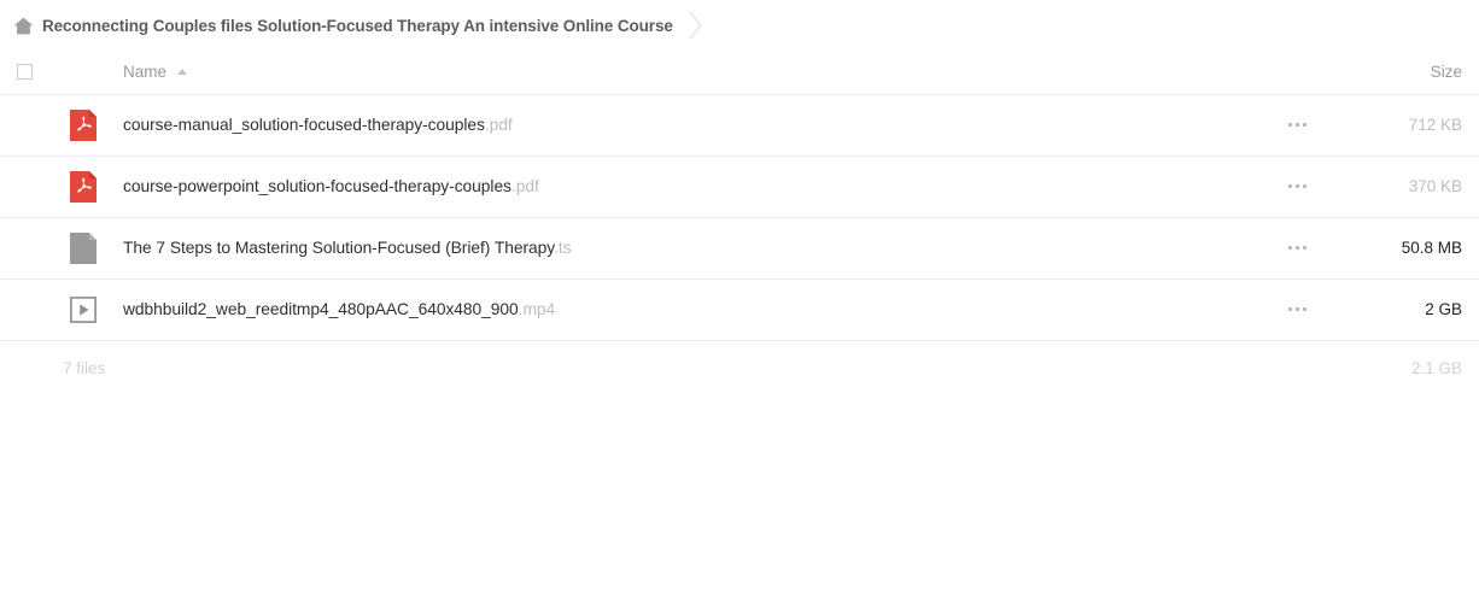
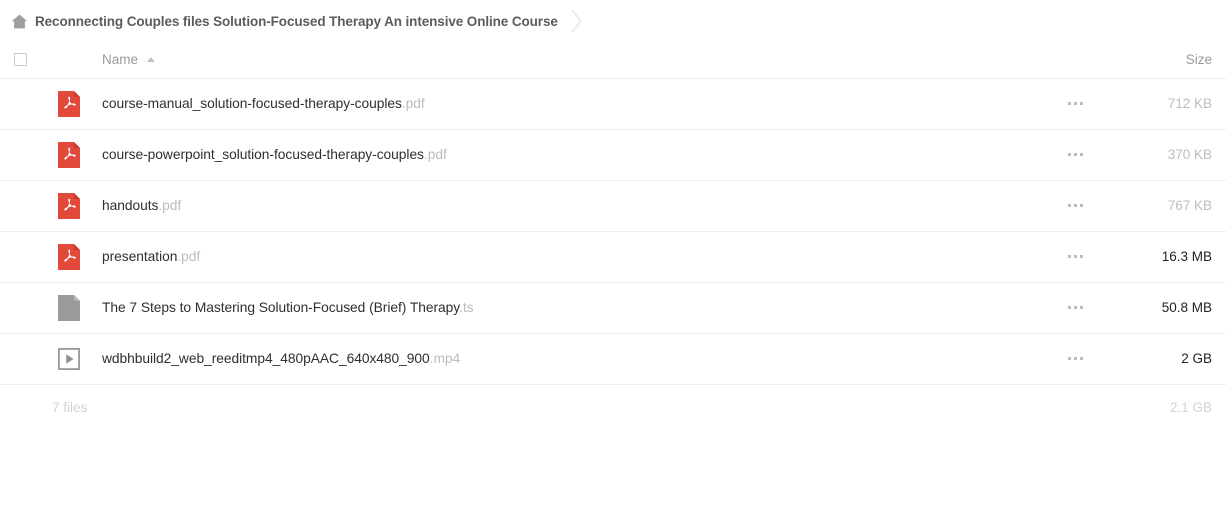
  Reconnecting Couples files Solution-Focused Therapy An intensive Online Course
  		Name		Size
  		course-manual_solution-focused-therapy-couples.pdf		712 KB
  		course-powerpoint_solution-focused-therapy-couples.pdf		370 KB
+ 		handouts.pdf		767 KB
+ 		presentation.pdf		16.3 MB
  		The 7 Steps to Mastering Solution-Focused (Brief) Therapy.ts		50.8 MB
  		wdbhbuild2_web_reeditmp4_480pAAC_640x480_900.mp4		2 GB
  7 files
  2.1 GB
